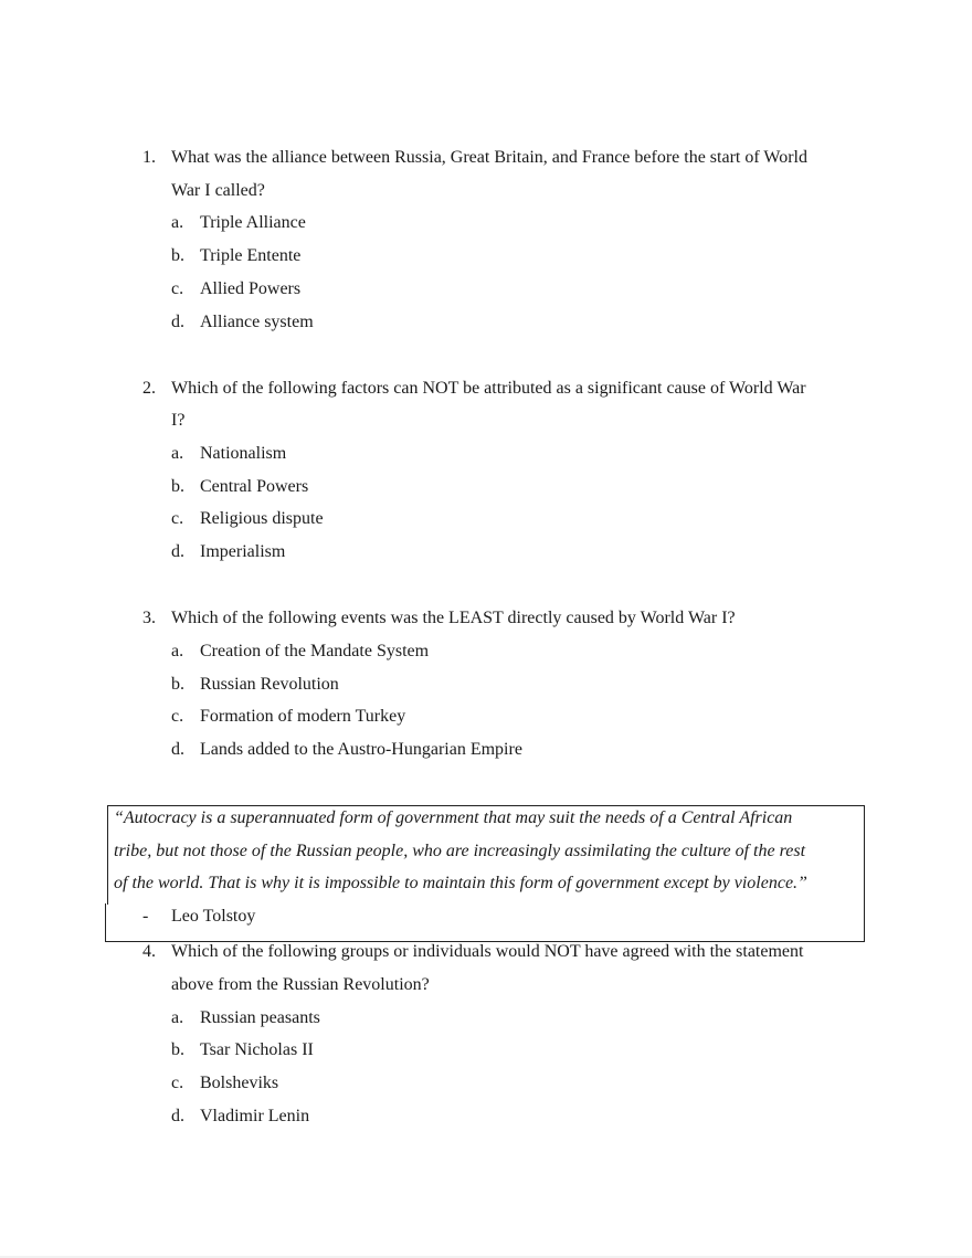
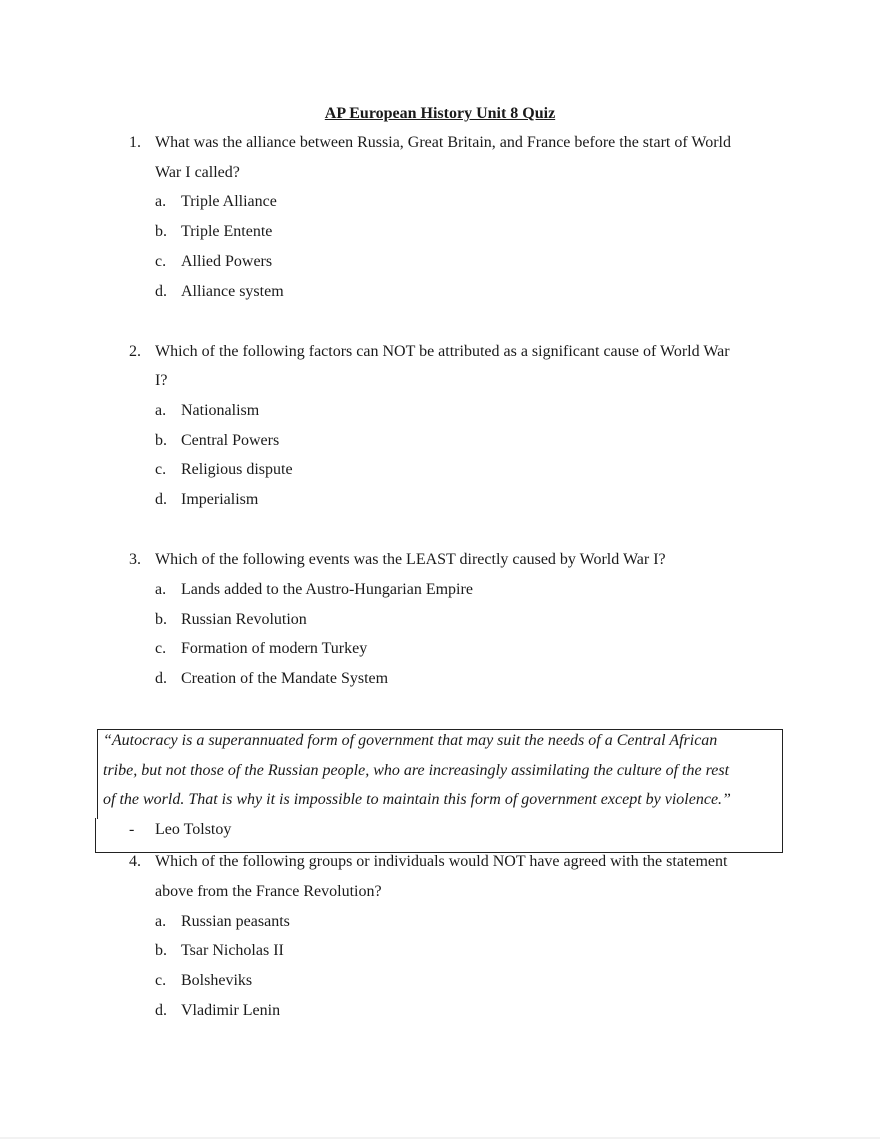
+ AP European History Unit 8 Quiz
  1.
  What was the alliance between Russia, Great Britain, and France before the start of World
  War I called?
  a.
  Triple Alliance
  b.
  Triple Entente
  c.
  Allied Powers
  d.
  Alliance system
  2.
  Which of the following factors can NOT be attributed as a significant cause of World War
  I?
  a.
  Nationalism
  b.
  Central Powers
  c.
  Religious dispute
  d.
  Imperialism
  3.
  Which of the following events was the LEAST directly caused by World War I?
  a.
- Creation of the Mandate System
+ Lands added to the Austro-Hungarian Empire
  b.
  Russian Revolution
  c.
  Formation of modern Turkey
  d.
- Lands added to the Austro-Hungarian Empire
+ Creation of the Mandate System
  “Autocracy is a superannuated form of government that may suit the needs of a Central African
  tribe, but not those of the Russian people, who are increasingly assimilating the culture of the rest
  of the world. That is why it is impossible to maintain this form of government except by violence.”
  -
  Leo Tolstoy
  4.
  Which of the following groups or individuals would NOT have agreed with the statement
- above from the Russian Revolution?
+ above from the France Revolution?
  a.
  Russian peasants
  b.
  Tsar Nicholas II
  c.
  Bolsheviks
  d.
  Vladimir Lenin
